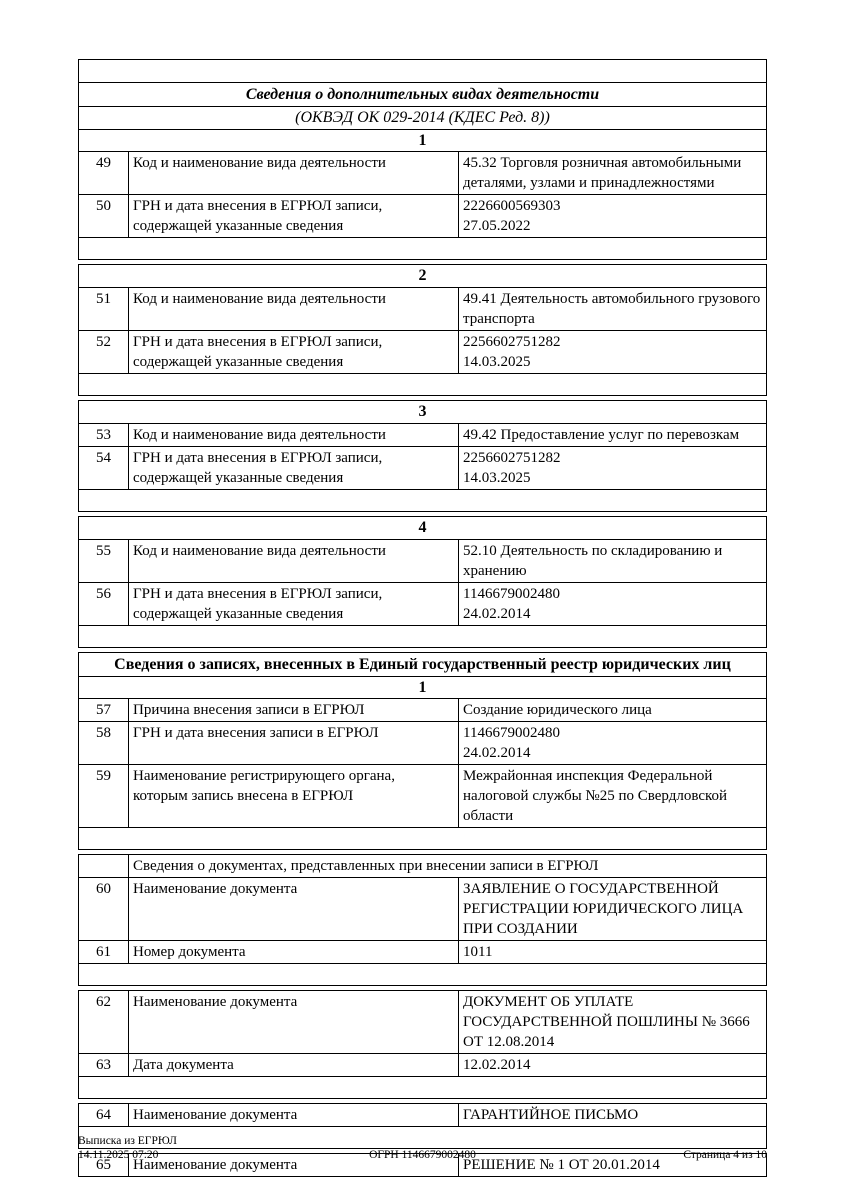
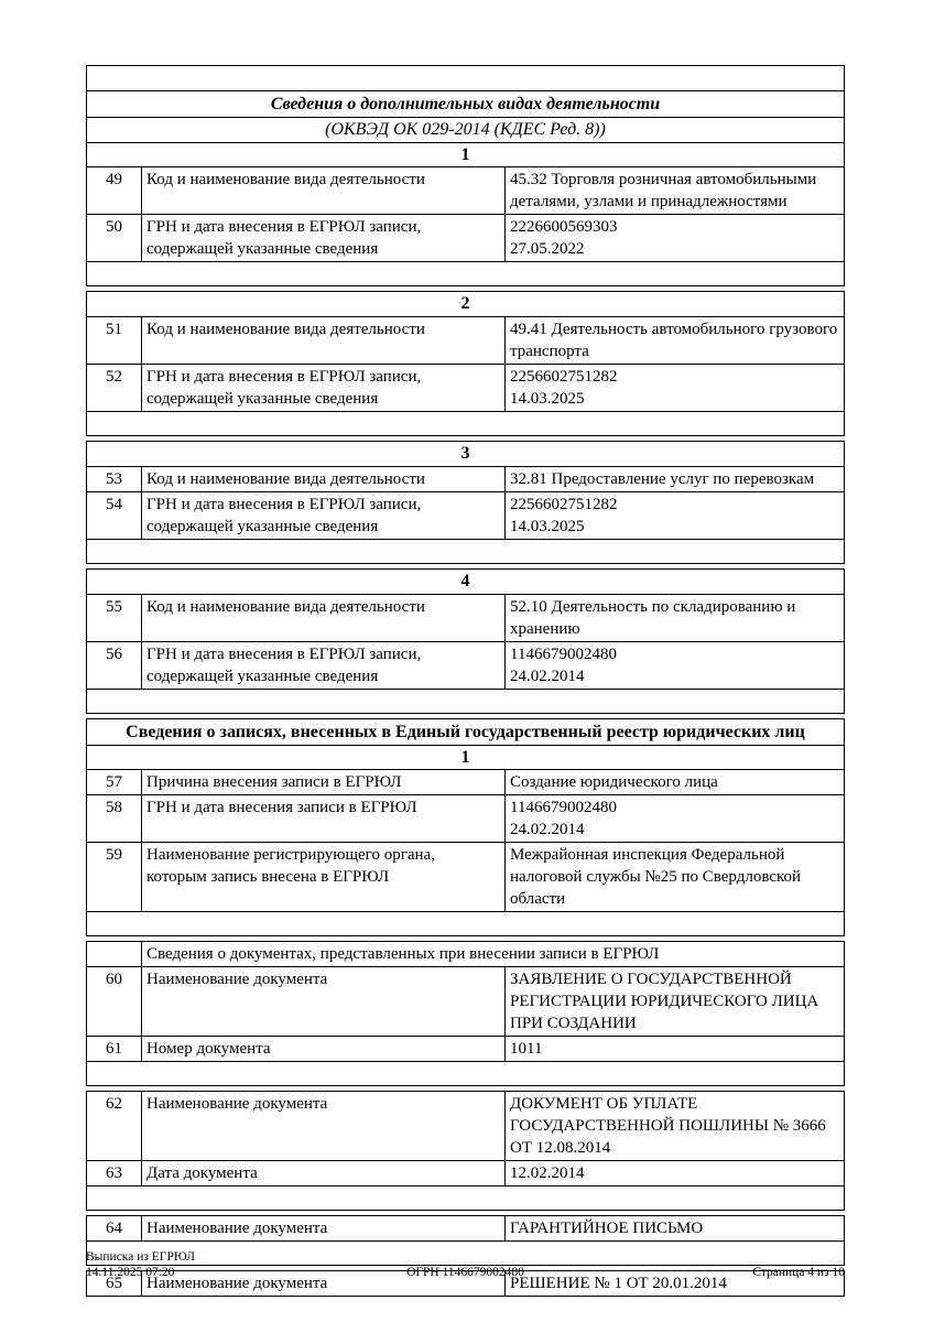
  Сведения о дополнительных видах деятельности
  (ОКВЭД ОК 029-2014 (КДЕС Ред. 8))
  1
  49
  Код и наименование вида деятельности
  45.32 Торговля розничная автомобильными деталями, узлами и принадлежностями
  50
  ГРН и дата внесения в ЕГРЮЛ записи, содержащей указанные сведения
  2226600569303
  27.05.2022
  2
  51
  Код и наименование вида деятельности
  49.41 Деятельность автомобильного грузового транспорта
  52
  ГРН и дата внесения в ЕГРЮЛ записи, содержащей указанные сведения
  2256602751282
  14.03.2025
  3
  53
  Код и наименование вида деятельности
- 49.42 Предоставление услуг по перевозкам
+ 32.81 Предоставление услуг по перевозкам
  54
  ГРН и дата внесения в ЕГРЮЛ записи, содержащей указанные сведения
  2256602751282
  14.03.2025
  4
  55
  Код и наименование вида деятельности
  52.10 Деятельность по складированию и хранению
  56
  ГРН и дата внесения в ЕГРЮЛ записи, содержащей указанные сведения
  1146679002480
  24.02.2014
  Сведения о записях, внесенных в Единый государственный реестр юридических лиц
  1
  57
  Причина внесения записи в ЕГРЮЛ
  Создание юридического лица
  58
  ГРН и дата внесения записи в ЕГРЮЛ
  1146679002480
  24.02.2014
  59
  Наименование регистрирующего органа, которым запись внесена в ЕГРЮЛ
  Межрайонная инспекция Федеральной налоговой службы №25 по Свердловской области
  Сведения о документах, представленных при внесении записи в ЕГРЮЛ
  60
  Наименование документа
  ЗАЯВЛЕНИЕ О ГОСУДАРСТВЕННОЙ РЕГИСТРАЦИИ ЮРИДИЧЕСКОГО ЛИЦА ПРИ СОЗДАНИИ
  61
  Номер документа
  1011
  62
  Наименование документа
  ДОКУМЕНТ ОБ УПЛАТЕ ГОСУДАРСТВЕННОЙ ПОШЛИНЫ № 3666 ОТ 12.08.2014
  63
  Дата документа
  12.02.2014
  64
  Наименование документа
  ГАРАНТИЙНОЕ ПИСЬМО
  65
  Наименование документа
  РЕШЕНИЕ № 1 ОТ 20.01.2014
  Выписка из ЕГРЮЛ
  14.11.2025 07:20
  ОГРН 1146679002480
  Страница 4 из 10
